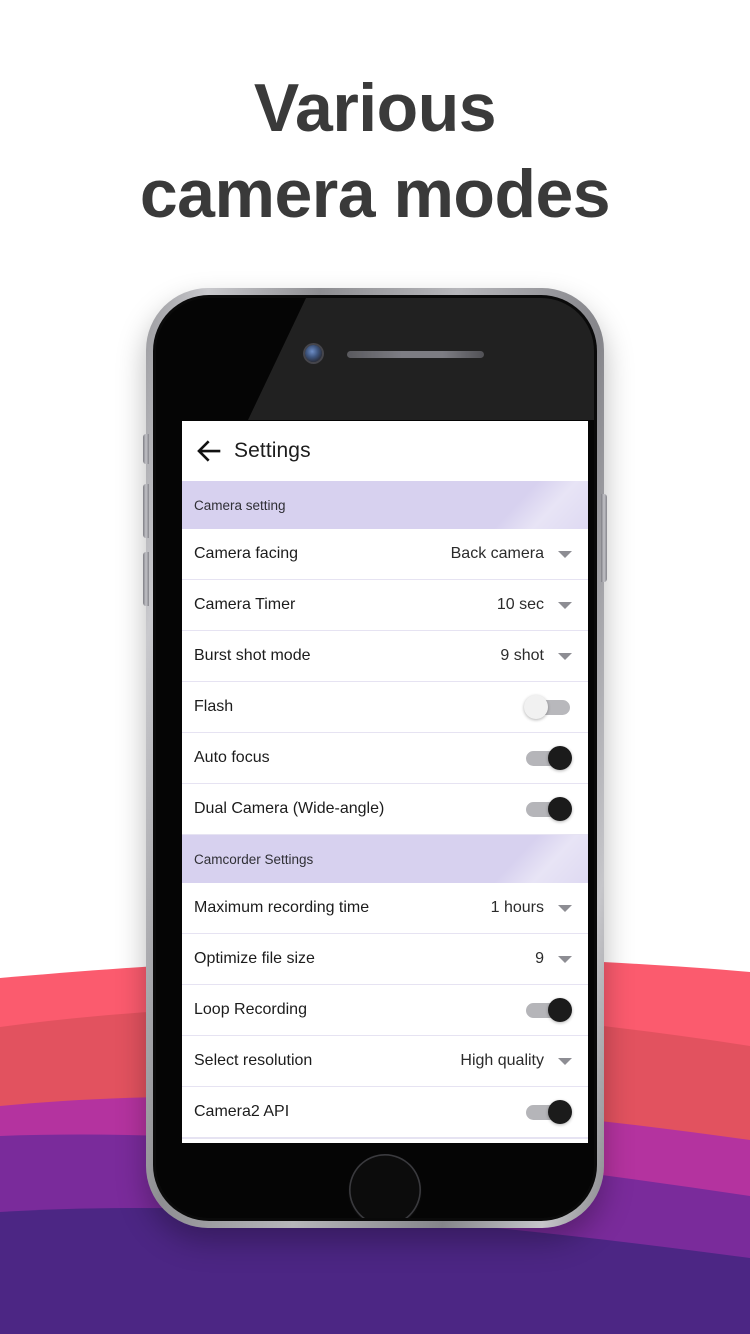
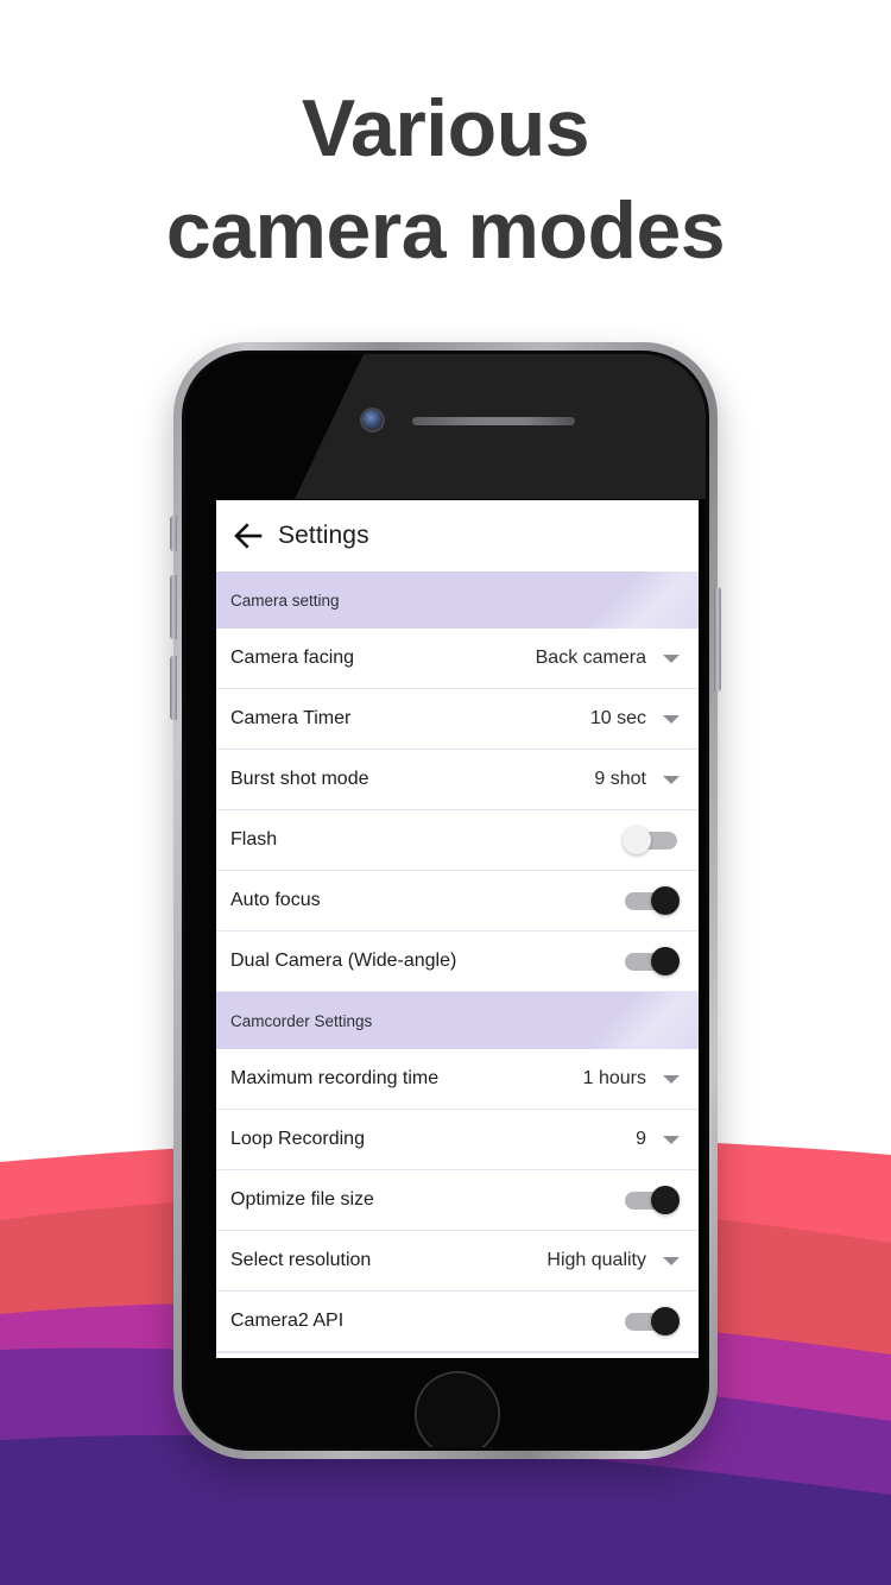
  Various
  camera modes
  Settings
  Camera setting
  Camera facing
  Back camera
  Camera Timer
  10 sec
  Burst shot mode
  9 shot
  Flash
  Auto focus
  Dual Camera (Wide-angle)
  Camcorder Settings
  Maximum recording time
  1 hours
- Optimize file size
+ Loop Recording
  9
- Loop Recording
+ Optimize file size
  Select resolution
  High quality
  Camera2 API
